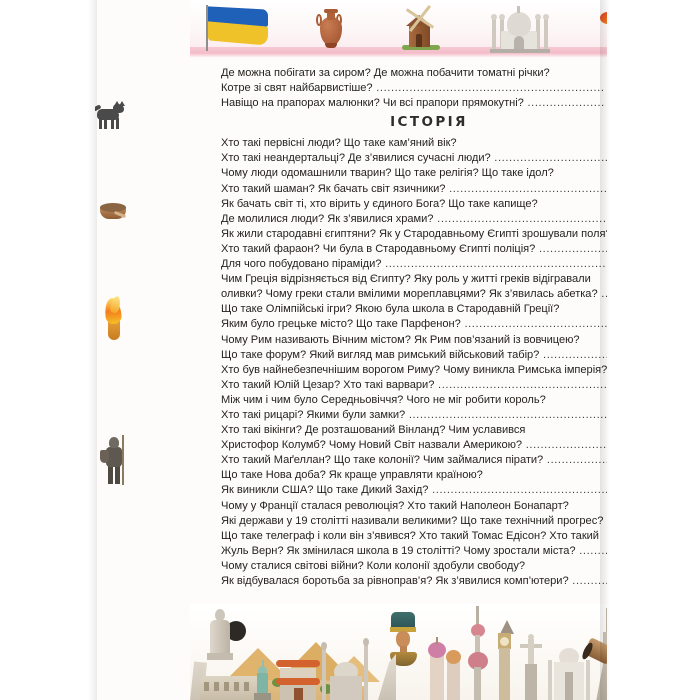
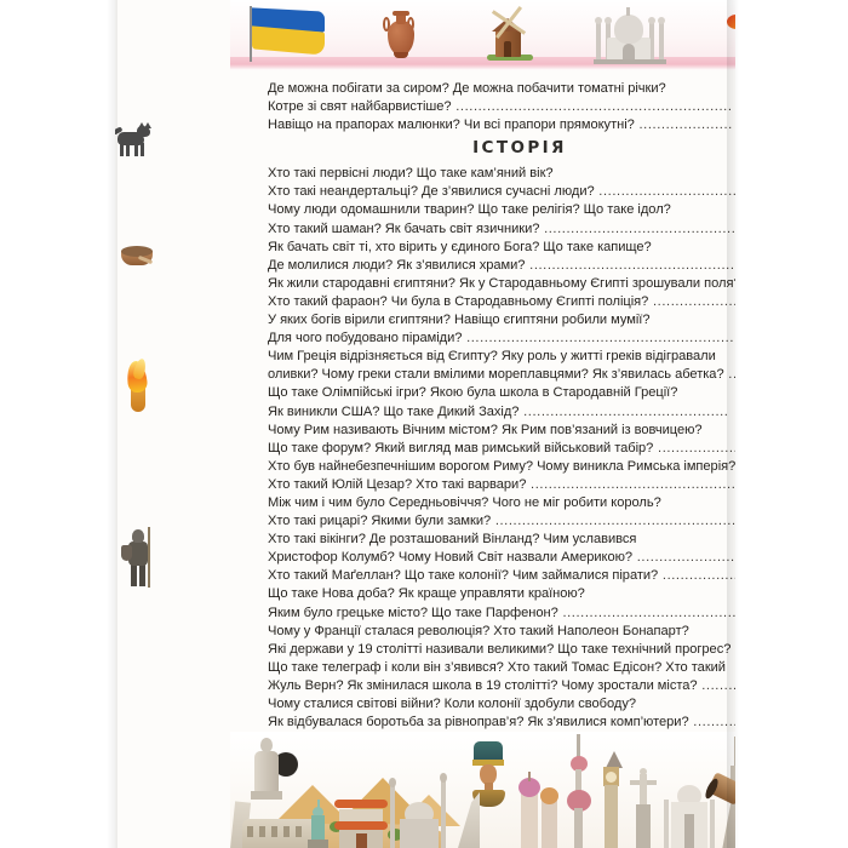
  Де можна побігати за сиром? Де можна побачити томатні річки?
  Котре зі свят найбарвистіше? .............................................................
  Навіщо на прапорах малюнки? Чи всі прапори прямокутні? ...................
  ІСТОРІЯ
  Хто такі первісні люди? Що таке кам’яний вік?
  Хто такі неандертальці? Де з’явилися сучасні люди? ............................
  Чому люди одомашнили тварин? Що таке релігія? Що таке ідол?
  Хто такий шаман? Як бачать світ язичники? .........................................
  Як бачать світ ті, хто вірить у єдиного Бога? Що таке капище?
  Де молилися люди? Як з’явилися храми? ............................................
  Як жили стародавні єгиптяни? Як у Стародавньому Єгипті зрошували пол
  Хто такий фараон? Чи була в Стародавньому Єгипті поліція? ................
+ У яких богів вірили єгиптяни? Навіщо єгиптяни робили мумії?
  Для чого побудовано піраміди? ..........................................................
  Чим Греція відрізняється від Єгипту? Яку роль у житті греків відігравали
  оливки? Чому греки стали вмілими мореплавцями? Як з’явилась абетка?
  Що таке Олімпійські ігри? Якою була школа в Стародавній Греції?
- Яким було грецьке місто? Що таке Парфенон? .....................................
+ Як виникли США? Що таке Дикий Захід? .............................................
  Чому Рим називають Вічним містом? Як Рим пов’язаний із вовчицею?
  Що таке форум? Який вигляд мав римський військовий табір? ...............
  Хто був найнебезпечнішим ворогом Риму? Чому виникла Римська імперія
  Хто такий Юлій Цезар? Хто такі варвари? ............................................
  Між чим і чим було Середньовіччя? Чого не міг робити король?
  Хто такі рицарі? Якими були замки? ....................................................
  Хто такі вікінги? Де розташований Вінланд? Чим уславився
  Христофор Колумб? Чому Новий Світ назвали Америкою? ....................
  Хто такий Маґеллан? Що таке колонії? Чим займалися пірати? ..............
  Що таке Нова доба? Як краще управляти країною?
- Як виникли США? Що таке Дикий Захід? .............................................
+ Яким було грецьке місто? Що таке Парфенон? .....................................
  Чому у Франції сталася революція? Хто такий Наполеон Бонапарт?
  Які держави у 19 столітті називали великими? Що таке технічний прогрес
  Що таке телеграф і коли він з’явився? Хто такий Томас Едісон? Хто такий
  Жуль Верн? Як змінилася школа в 19 столітті? Чому зростали міста? .....
  Чому сталися світові війни? Коли колонії здобули свободу?
  Як відбувалася боротьба за рівноправ’я? Як з’явилися комп’ютери? .......
